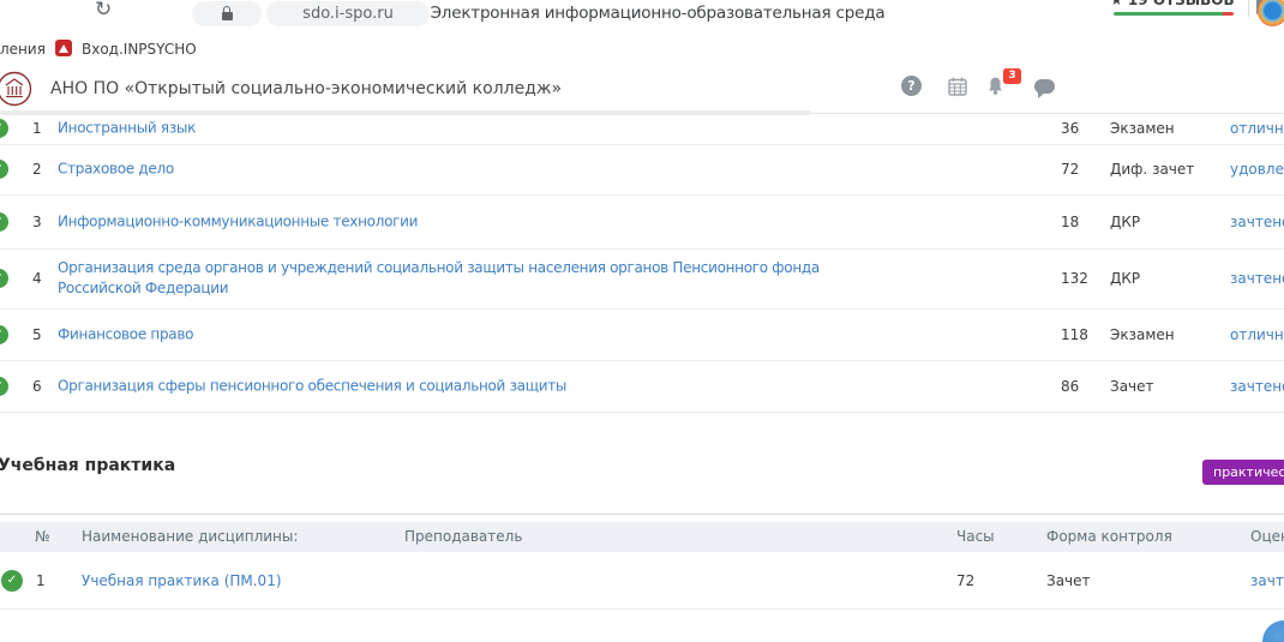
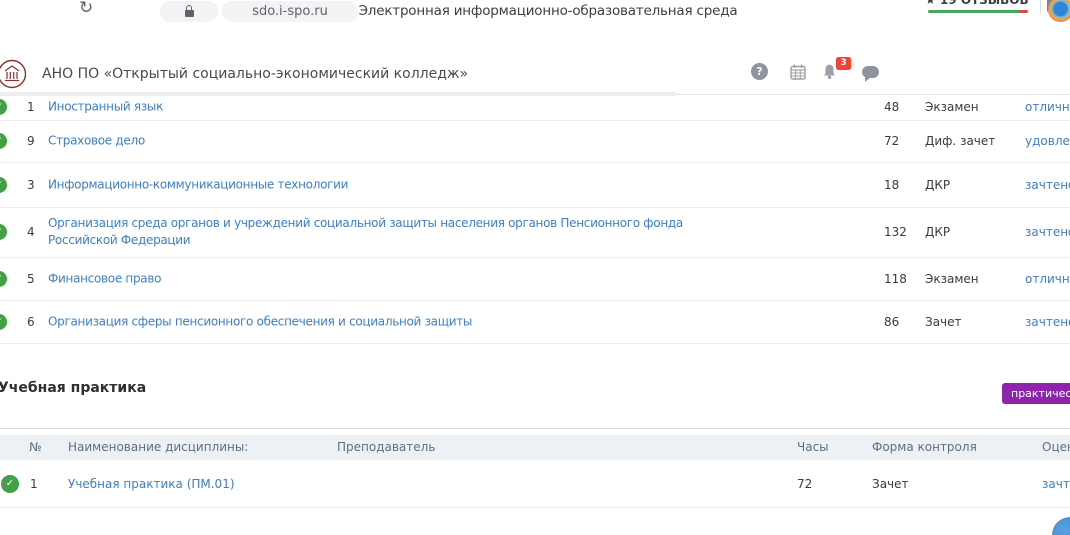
  ↻
  sdo.i-spo.ru
  Электронная информационно-образовательная среда
  ★ 19 ОТЗЫВОВ
- ления
- Вход.INPSYCHO
  АНО ПО «Открытый социально-экономический колледж»
  ?
  3
  1
  Иностранный язык
- 36
+ 48
  Экзамен
  отличн
- 2
+ 9
  Страховое дело
  72
  Диф. зачет
  удовле
  3
  Информационно-коммуникационные технологии
  18
  ДКР
  зачтен
  4
  Организация среда органов и учреждений социальной защиты населения органов Пенсионного фонда Российской Федерации
  132
  ДКР
  зачтен
  5
  Финансовое право
  118
  Экзамен
  отличн
  6
  Организация сферы пенсионного обеспечения и социальной защиты
  86
  Зачет
  зачтен
  Учебная практика
  практичес
  №
  Наименование дисциплины:
  Преподаватель
  Часы
  Форма контроля
  Оце
  1
  Учебная практика (ПМ.01)
  72
  Зачет
  зачт
